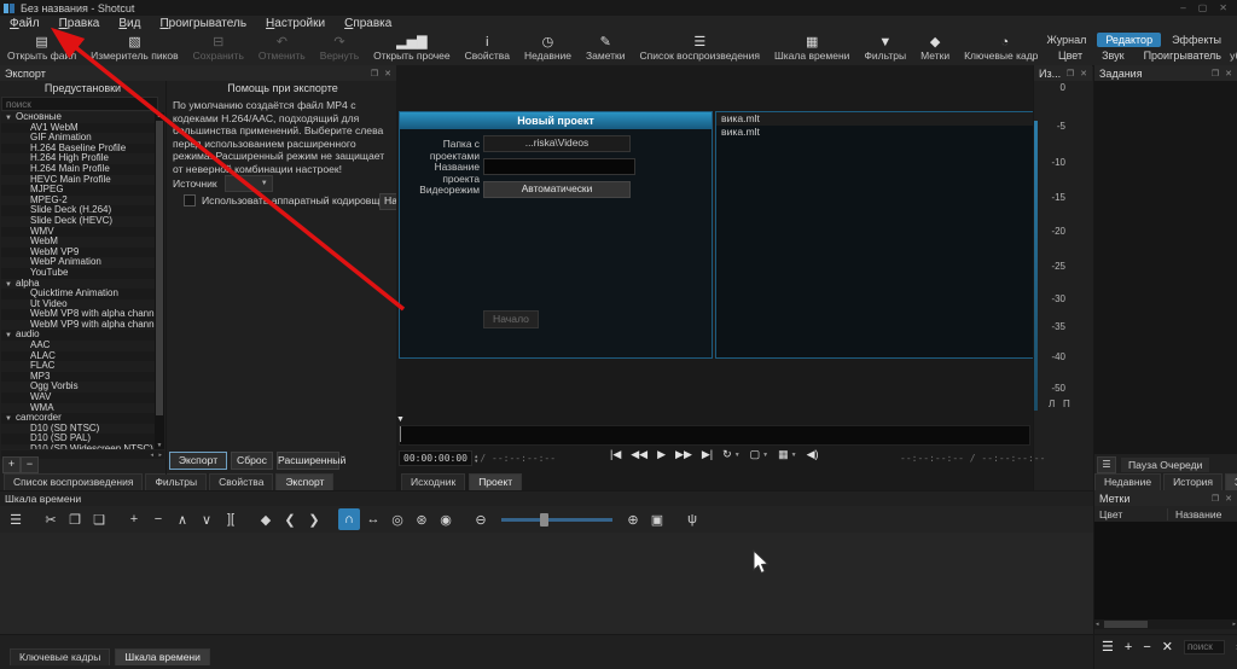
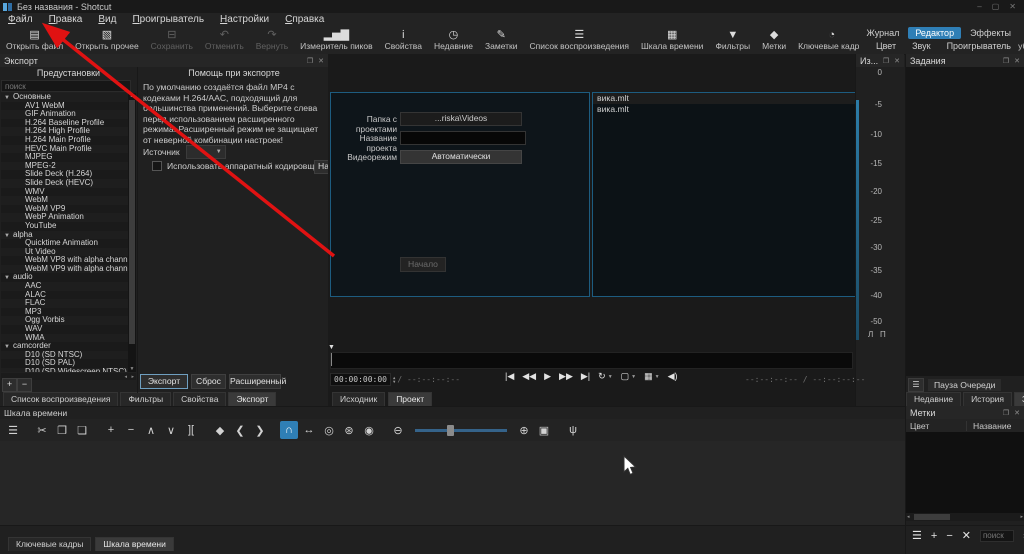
  Без названия - Shotcut
  –
  ▢
  ✕
  Файл
  Правка
  Вид
  Проигрыватель
  Настройки
  Справка
  ▤
  Открыть файл
  ▧
- Измеритель пиков
+ Открыть прочее
  ⊟
  Сохранить
  ↶
  Отменить
  ↷
  Вернуть
  ▂▅▇
- Открыть прочее
+ Измеритель пиков
  ℹ
  Свойства
  ◷
  Недавние
  ✎
  Заметки
  ☰
  Список воспроизведения
  ▦
  Шкала времени
  ▼
  Фильтры
  ◆
  Метки
  ◔
  Ключевые кадр
  Журнал
  Редактор
  Эффекты
  Цвет
  Звук
  Проигрыватель
  Экспорт
  Предустановки
  поиск
  Основные
  AV1 WebM
  GIF Animation
  H.264 Baseline Profile
  H.264 High Profile
  H.264 Main Profile
  HEVC Main Profile
  MJPEG
  MPEG-2
  Slide Deck (H.264)
  Slide Deck (HEVC)
  WMV
  WebM
  WebM VP9
  WebP Animation
  YouTube
  alpha
  Quicktime Animation
  Ut Video
  WebM VP8 with alpha chann
  WebM VP9 with alpha chann
  audio
  AAC
  ALAC
  FLAC
  MP3
  Ogg Vorbis
  WAV
  WMA
  camcorder
  D10 (SD NTSC)
  D10 (SD PAL)
  D10 (SD Widescreen NTSC)
  +
  −
  Список воспроизведения
  Фильтры
  Свойства
  Экспорт
  Помощь при экспорте
  По умолчанию создаётся файл MP4 с кодеками H.264/AAC, подходящий для бльшинства применений. Выберите слева пер использованием расширенного режима Расширенный режим не защищает от неверно комбинации настроек!
  Источник
  Использоват аппаратный кодировщ
  Экспорт
  Сброс
  Расширенны
- Новый проект
  Папка с проектами
  ...riska\Videos
  Название проекта
  Видеорежим
  Автоматически
  Начало
  вика.mlt
  вика.mlt
  00:00:00:00
  / --:--:--:--
  |◀
  ◀◀
  ▶
  ▶▶
  ▶|
  ↻
  ▢
  ▦
  ◀)
  --:--:--:-- / --:--:--:--
  Исходник
  Проект
  Из...
  0
  -5
  -10
  -15
  -20
  -25
  -30
  -35
  -40
  -50
  Л
  П
  Задания
  ☰
  Пауза Очереди
  Недавние
  История
  Шкала времени
  ☰
  ✂
  ❐
  ❏
  +
  −
  ∧
  ∨
  ][
  ◆
  ❮
  ❯
  ∩
  ↔
  ◎
  ⊛
  ◉
  ⊖
  ⊕
  ▣
  ψ
  Метки
  Цвет
  Название
  Ключевые кадры
  Шкала времени
  ☰
  +
  −
  ✕
  поиск
